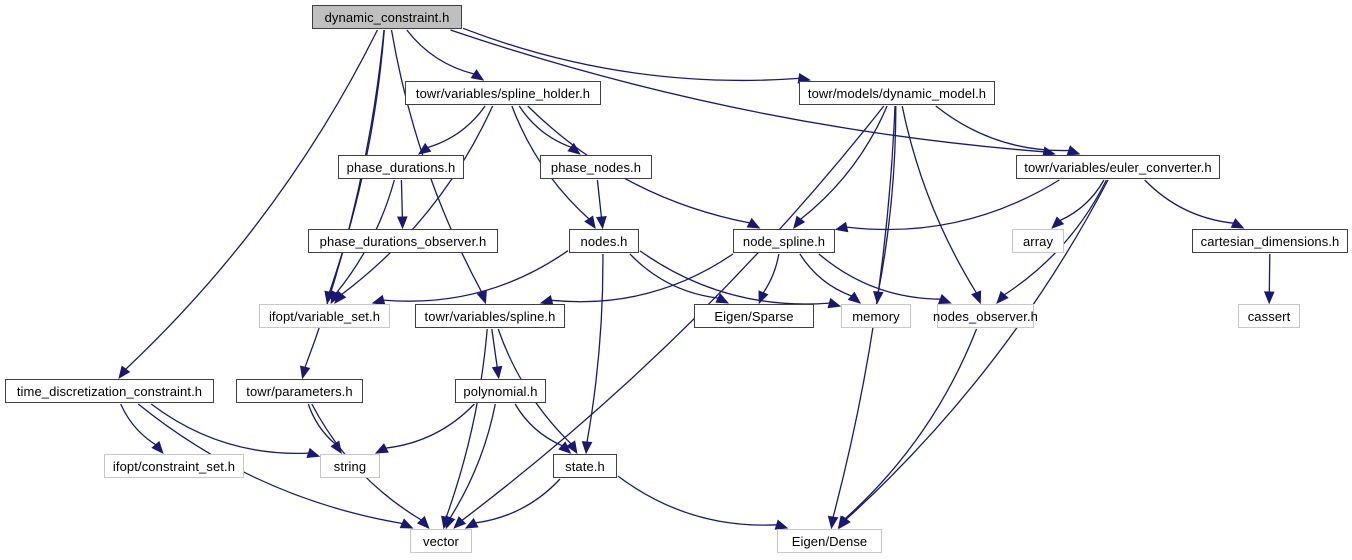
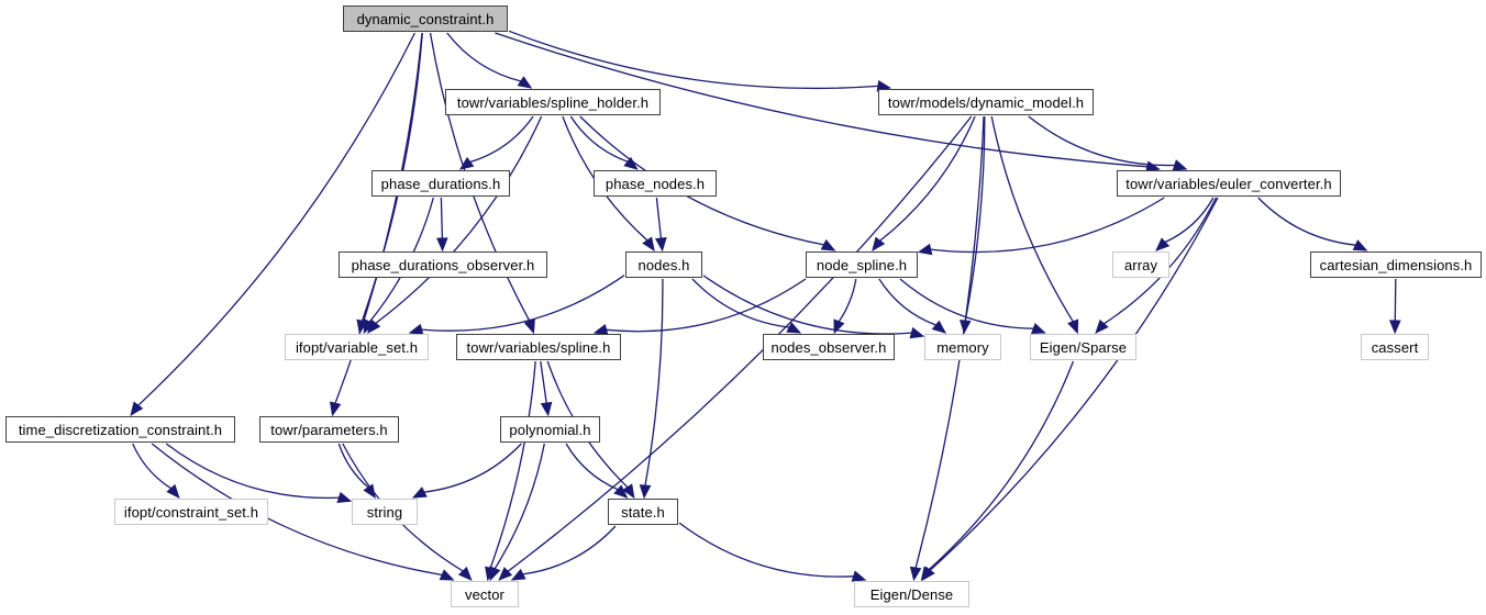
  dynamic_constraint.h
  towr/variables/spline_holder.h
  towr/models/dynamic_model.h
  towr/variables/euler_converter.h
  phase_durations.h
  phase_nodes.h
  phase_durations_observer.h
  nodes.h
  node_spline.h
  array
  cartesian_dimensions.h
  ifopt/variable_set.h
  towr/variables/spline.h
- Eigen/Sparse
+ nodes_observer.h
  memory
- nodes_observer.h
+ Eigen/Sparse
  cassert
  time_discretization_constraint.h
  towr/parameters.h
  polynomial.h
  ifopt/constraint_set.h
  string
  state.h
  vector
  Eigen/Dense
